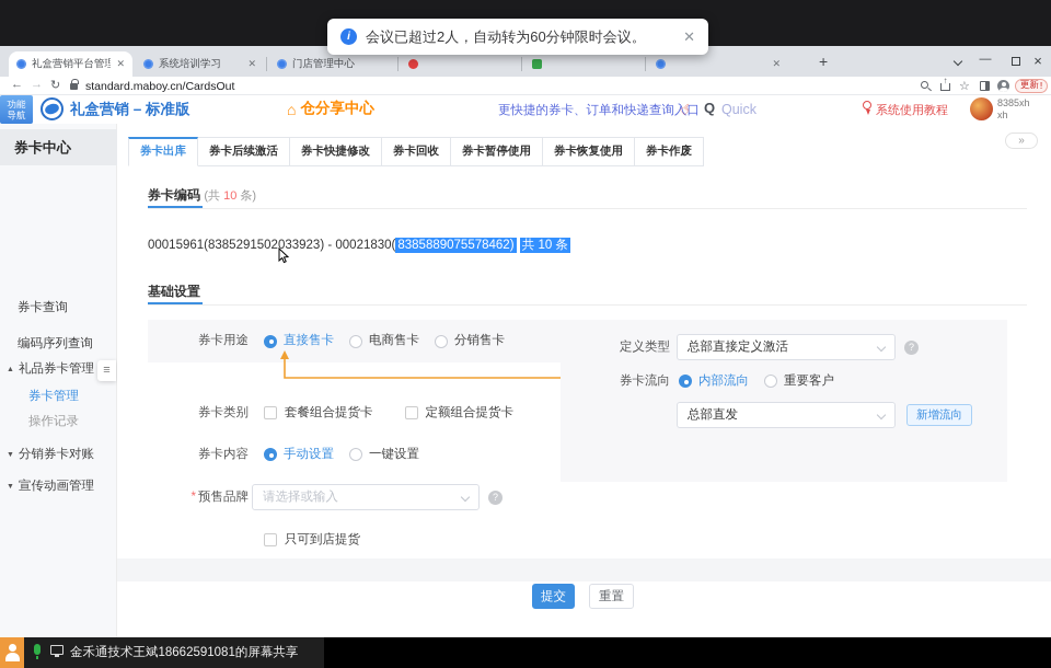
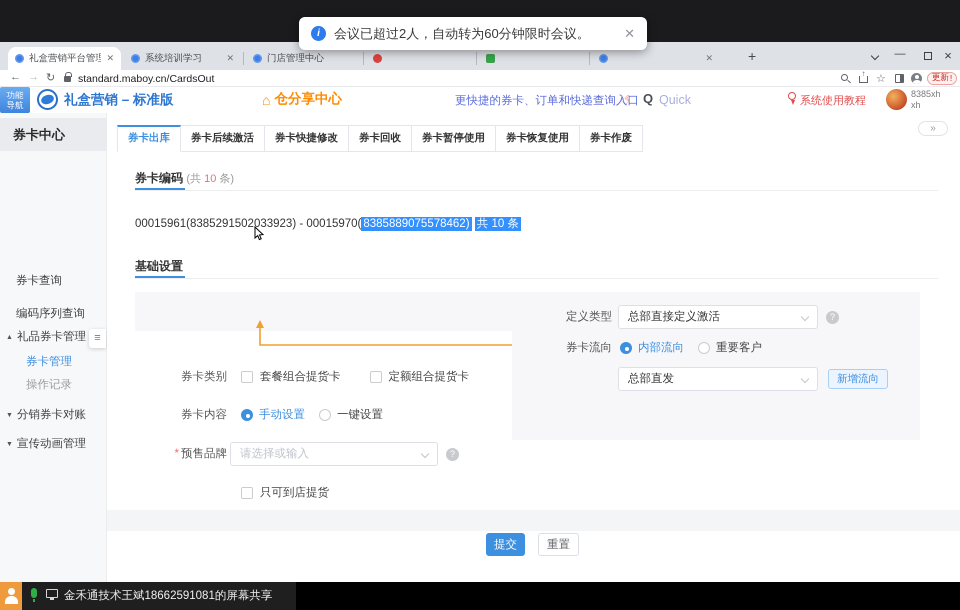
  礼盒营销平台管理
  ✕
  系统培训学习
  ✕
  门店管理中心
  ✕
  +
  —
  ×
  ←
  →
  ↻
  standard.maboy.cn/CardsOut
  ☆
  更新
  !
  功能
  导航
  礼盒营销 – 标准版
  ⌂
  仓分享中心
  更快捷的券卡、订单和快递查询入口
  Q
  Quick
  系统使用教程
  8385xh
  xh
  券卡中心
  券卡查询
  编码序列查询
  礼品券卡管理
  券卡管理
  操作记录
  分销券卡对账
  宣传动画管理
  ≡
  券卡出库
  券卡后续激活
  券卡快捷修改
  券卡回收
  券卡暂停使用
  券卡恢复使用
  券卡作废
  »
  券卡编码 (共 10 条)
- 00015961(8385291502033923) - 00021830( 8385889075578462) 共 10 条
+ 00015961(8385291502033923) - 00015970( 8385889075578462) 共 10 条
  基础设置
- 券卡用途
- 直接售卡
- 电商售卡
- 分销售卡
  券卡类别
  套餐组合提货卡
  定额组合提货卡
  券卡内容
  手动设置
  一键设置
  * 预售品牌
  请选择或输入
  ?
  只可到店提货
  定义类型
  总部直接定义激活
  ?
  券卡流向
  内部流向
  重要客户
  总部直发
  新增流向
  提交
  重置
  金禾通技术王斌18662591081的屏幕共享
  i
  会议已超过2人，自动转为60分钟限时会议。
  ✕
